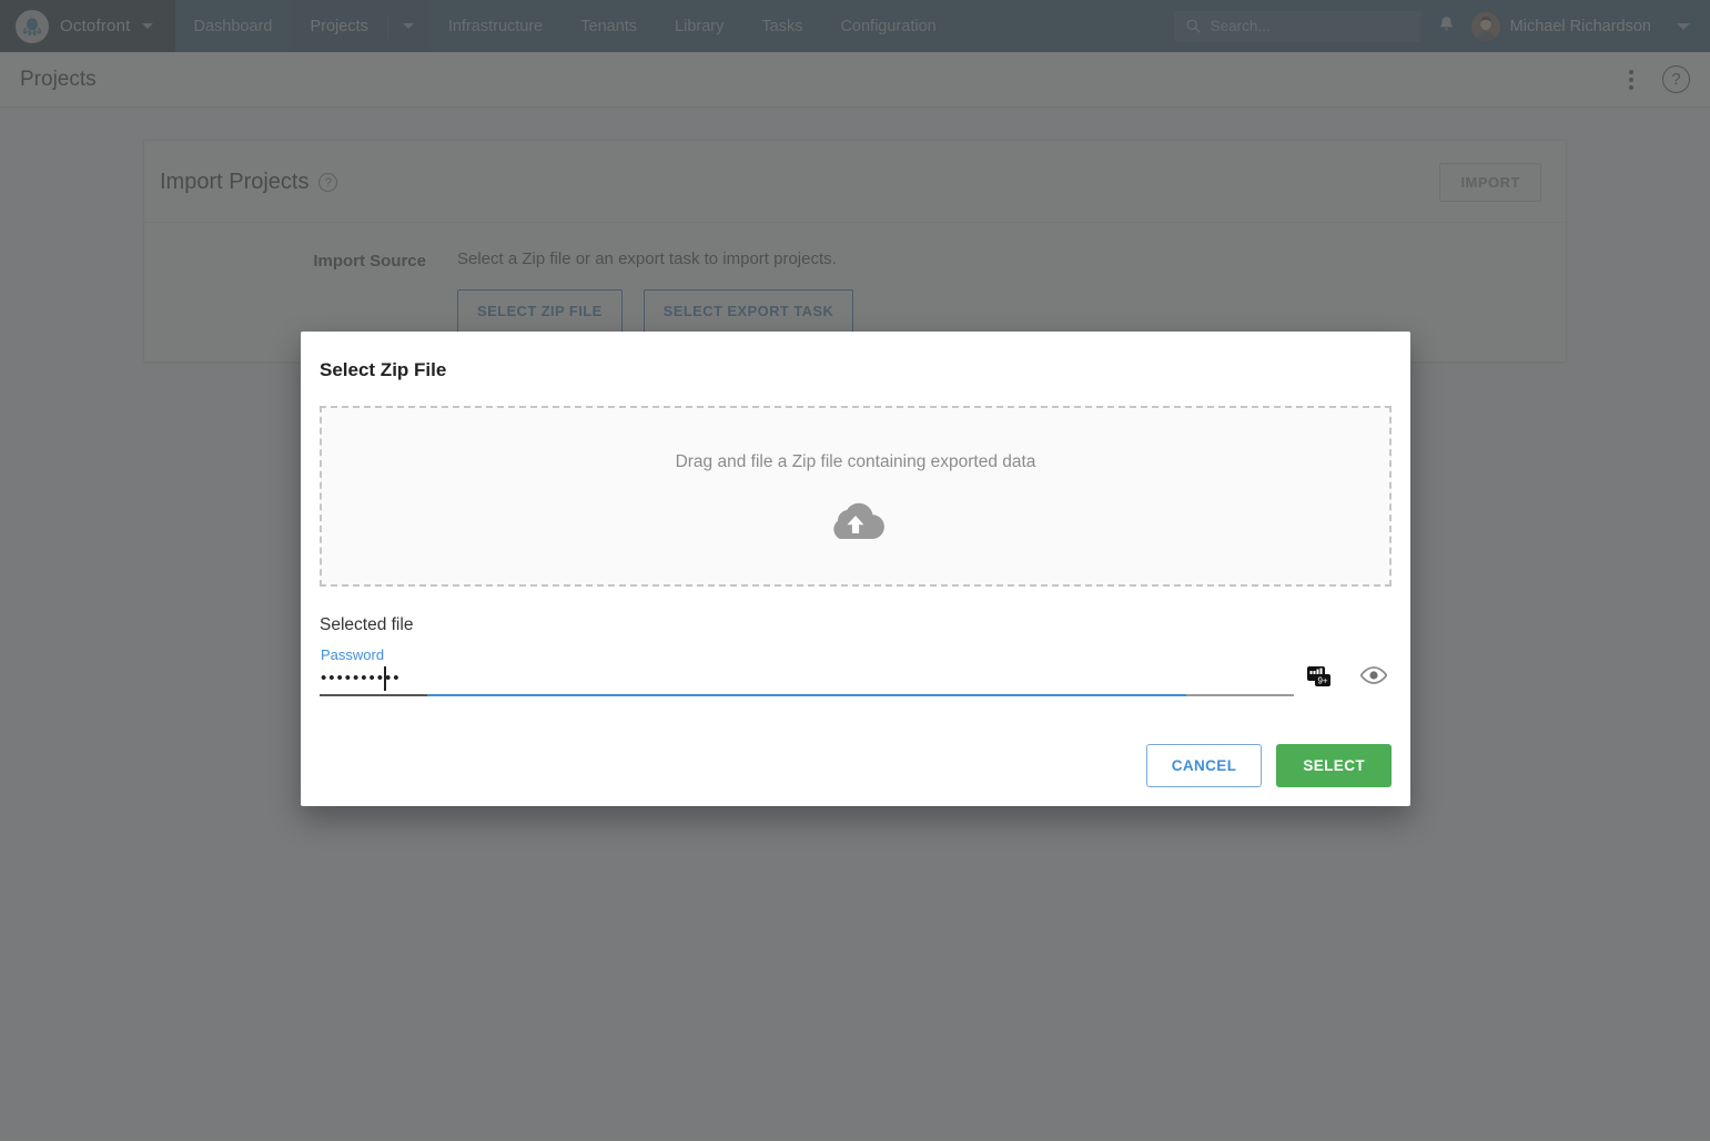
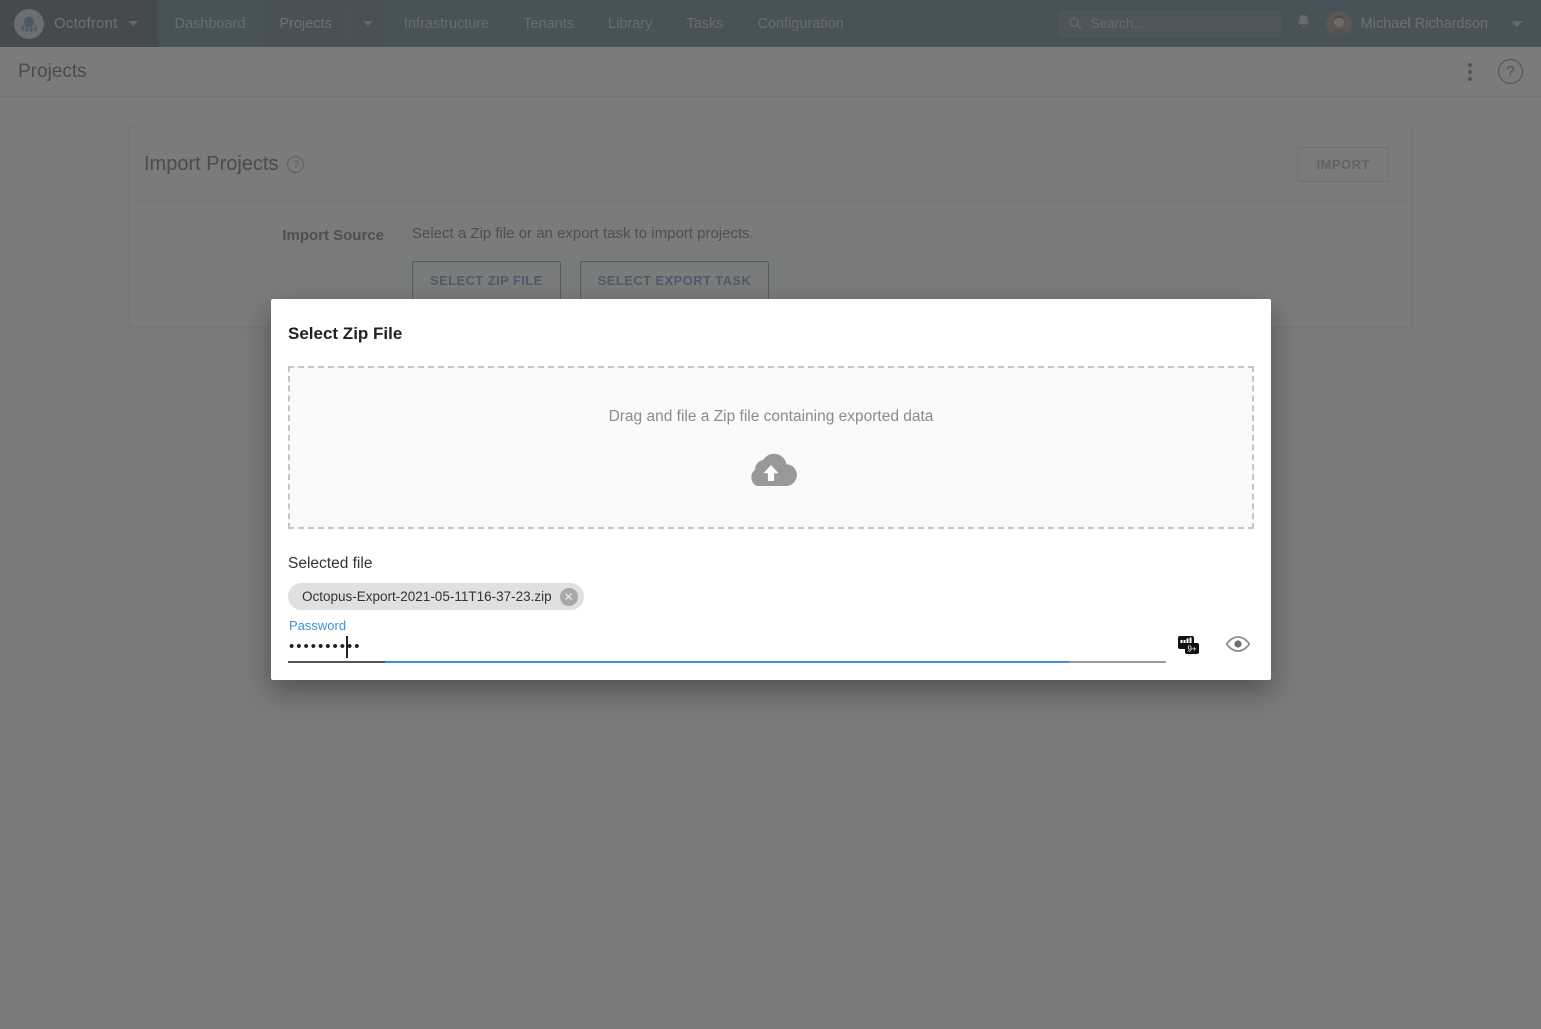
  Select Zip File
  Drag and file a Zip file containing exported data
  Selected file
+ Octopus-Export-2021-05-11T16-37-23.zip
+ ✕
  Password
  ••••••••••
  9+
- CANCEL
- SELECT
